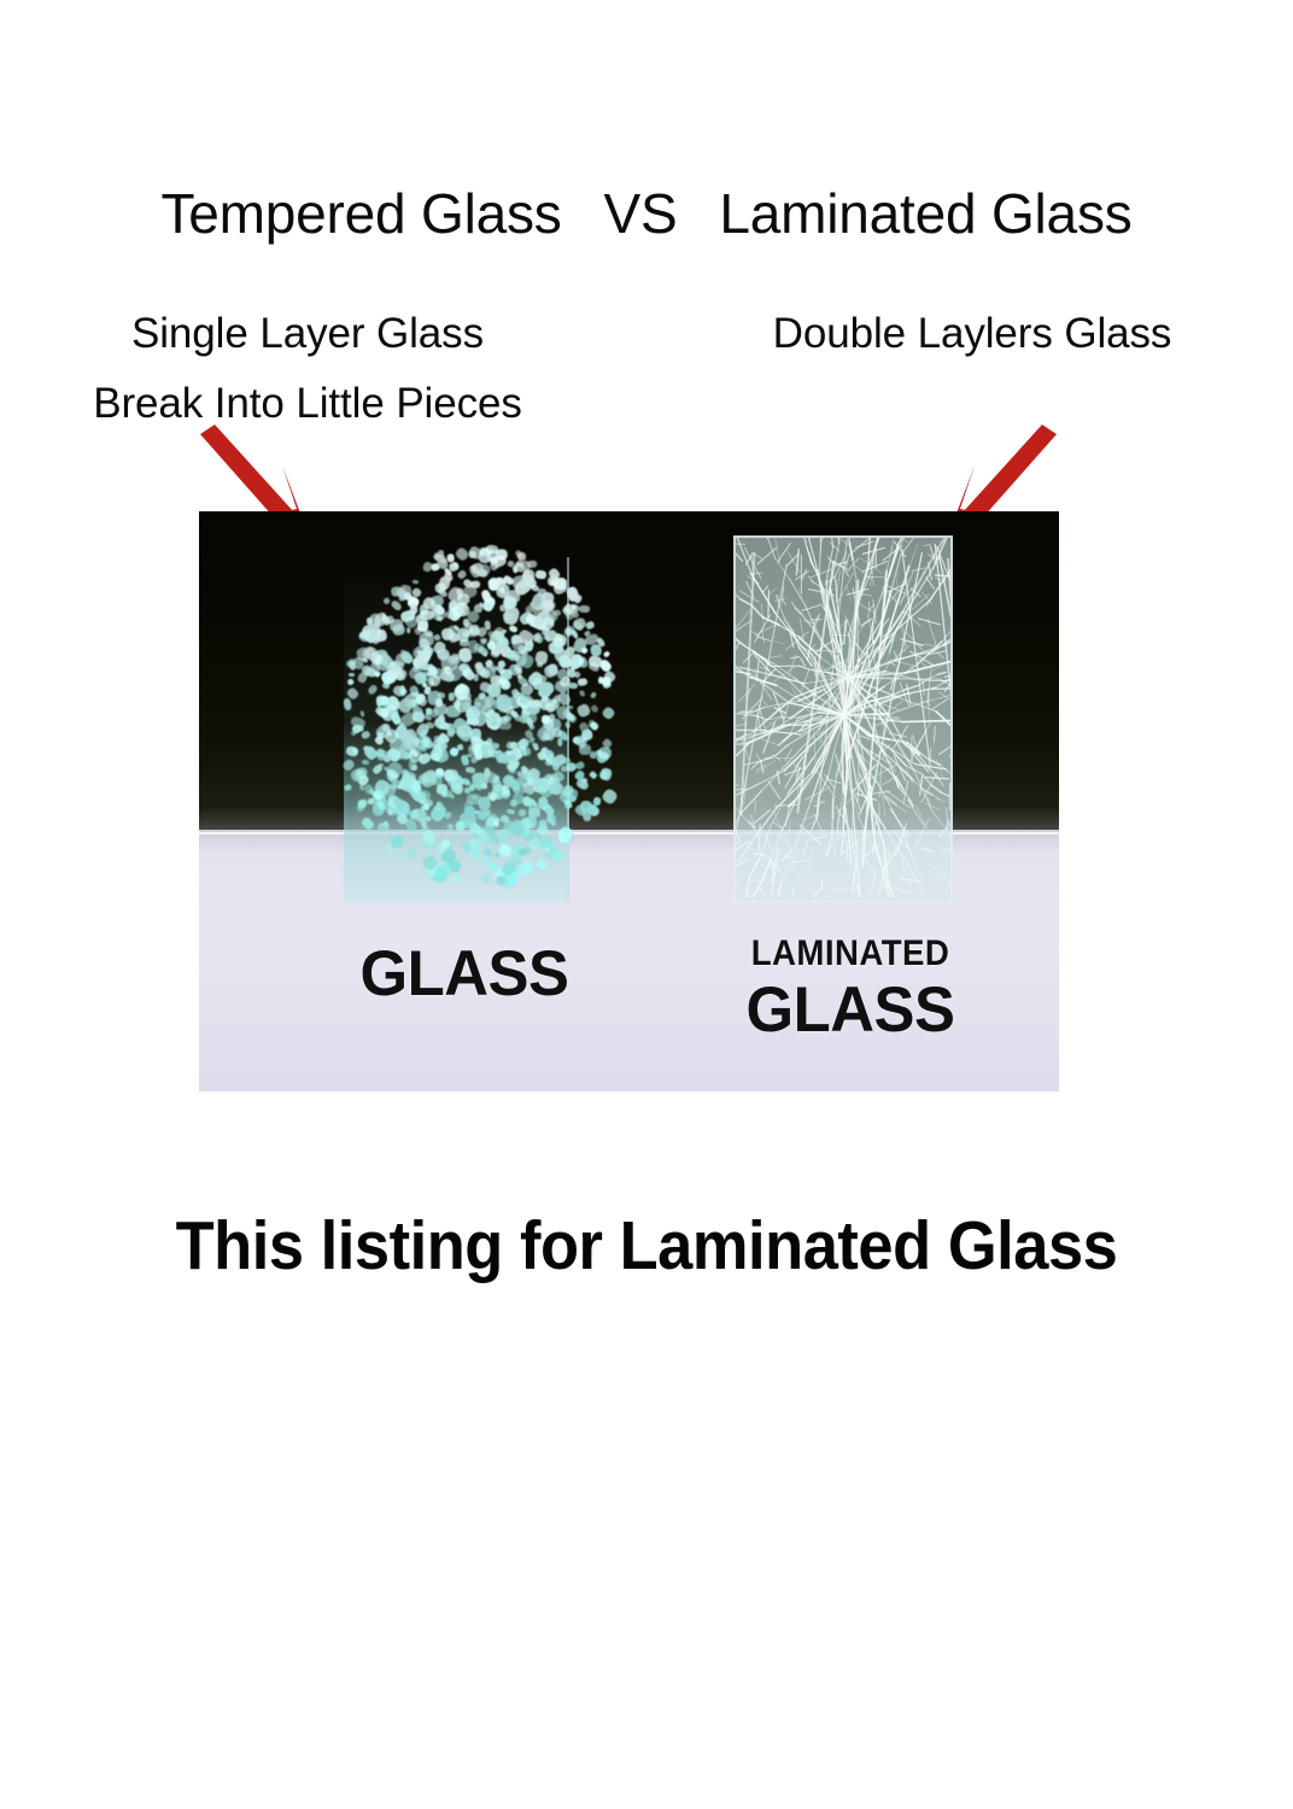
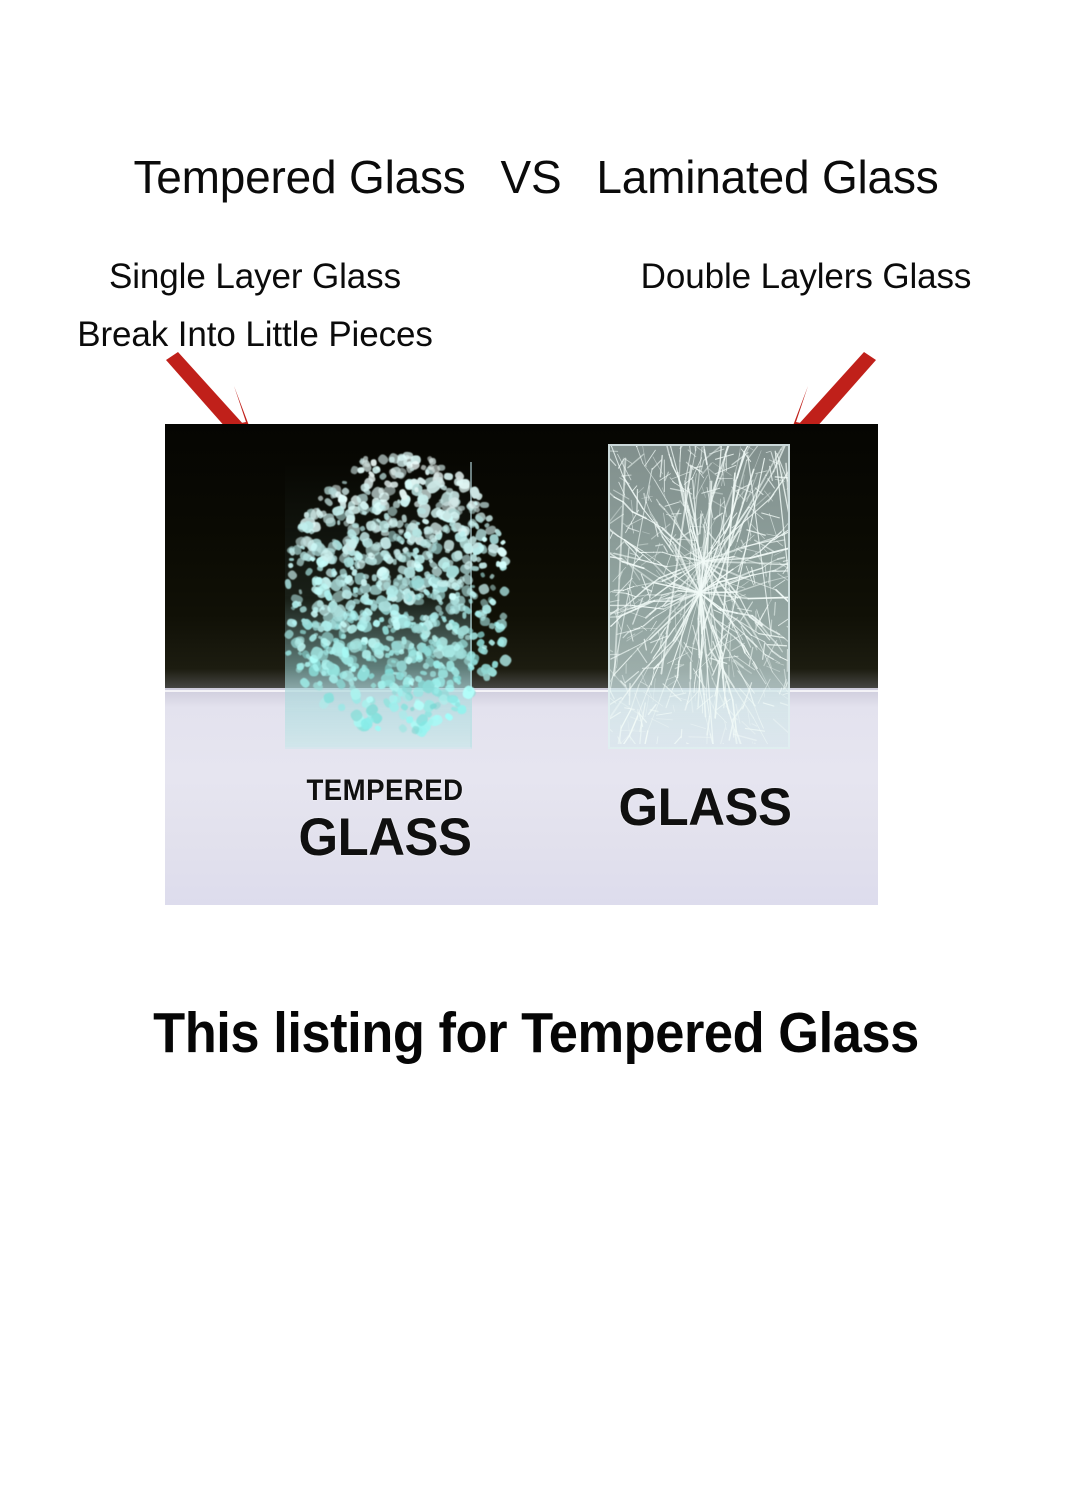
  Tempered Glass VS Laminated Glass
  Single Layer Glass
  Break Into Little Pieces
  Double Laylers Glass
+ TEMPERED
  GLASS
- LAMINATED
  GLASS
- This listing for Laminated Glass
+ This listing for Tempered Glass
